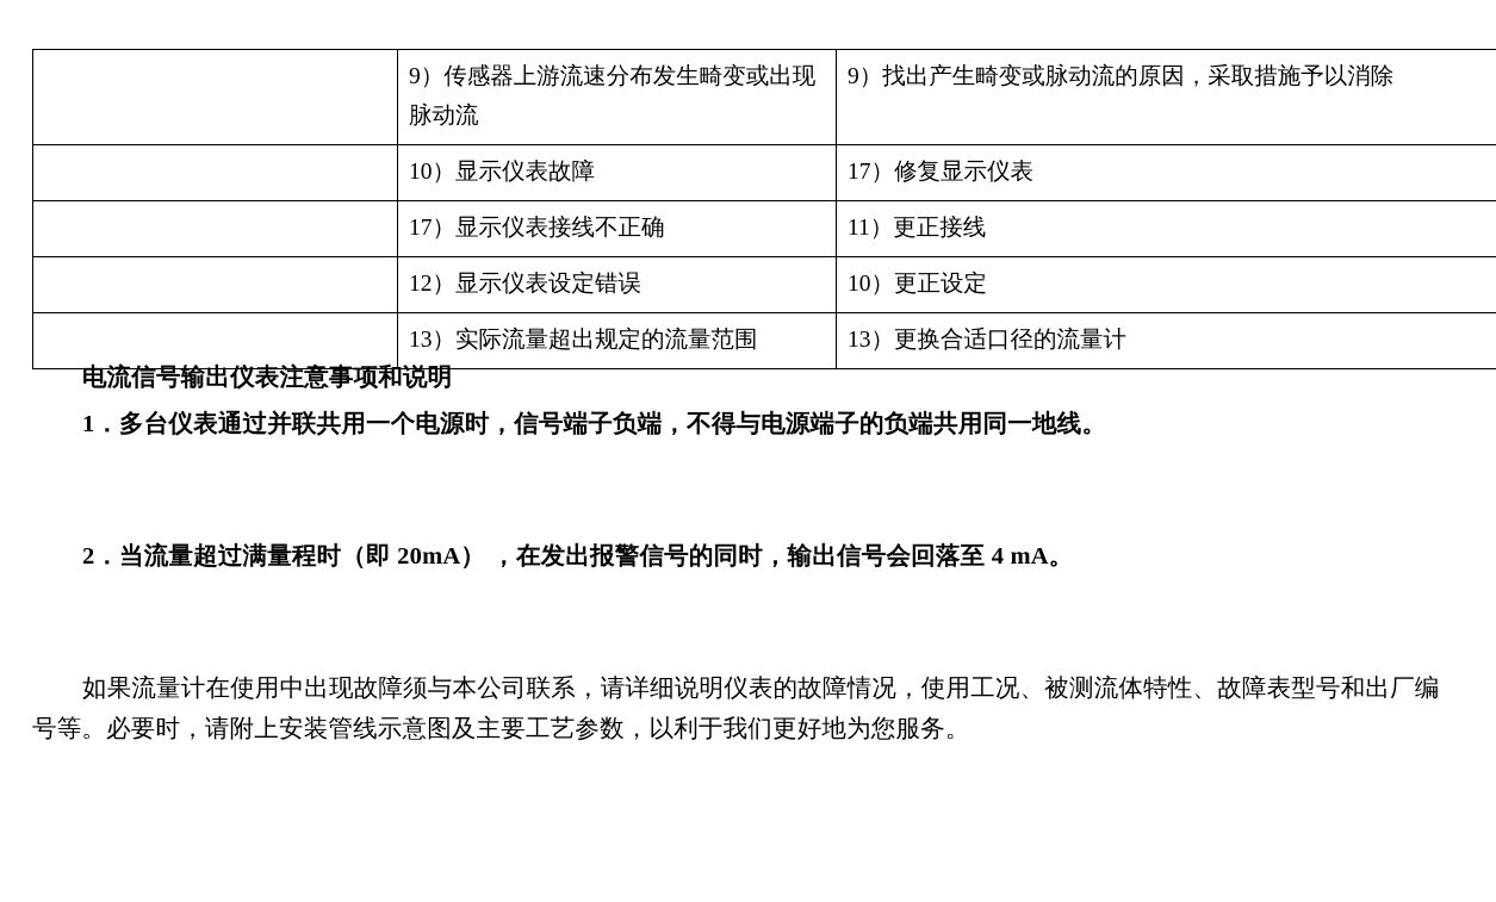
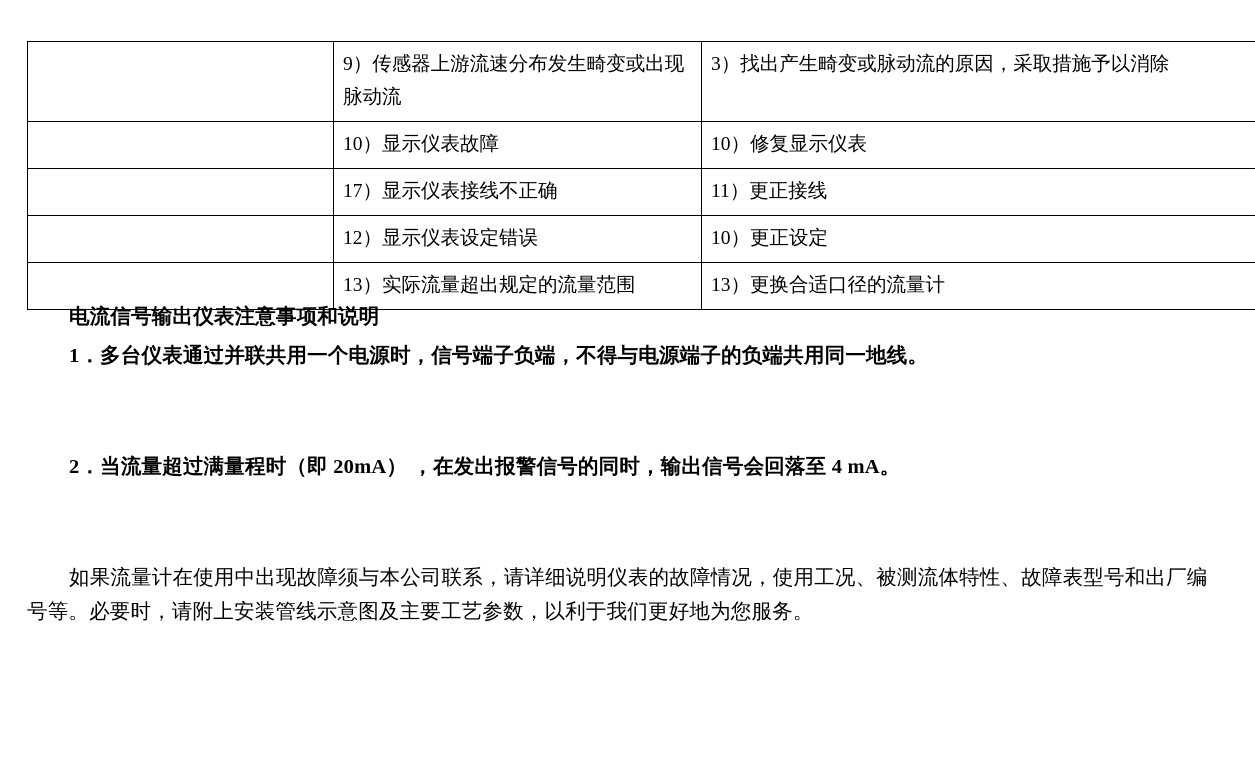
- 	9）传感器上游流速分布发生畸变或出现脉动流	9）找出产生畸变或脉动流的原因，采取措施予以消除
+ 	9）传感器上游流速分布发生畸变或出现脉动流	3）找出产生畸变或脉动流的原因，采取措施予以消除
- 	10）显示仪表故障	17）修复显示仪表
+ 	10）显示仪表故障	10）修复显示仪表
  	17）显示仪表接线不正确	11）更正接线
  	12）显示仪表设定错误	10）更正设定
  	13）实际流量超出规定的流量范围	13）更换合适口径的流量计
  电流信号输出仪表注意事项和说明
  1．多台仪表通过并联共用一个电源时，信号端子负端，不得与电源端子的负端共用同一地线。
  2．当流量超过满量程时（即 20mA） ，在发出报警信号的同时，输出信号会回落至 4 mA。
  如果流量计在使用中出现故障须与本公司联系，请详细说明仪表的故障情况，使用工况、被测流体特性、故障表型号和出厂编号等。必要时，请附上安装管线示意图及主要工艺参数，以利于我们更好地为您服务。
